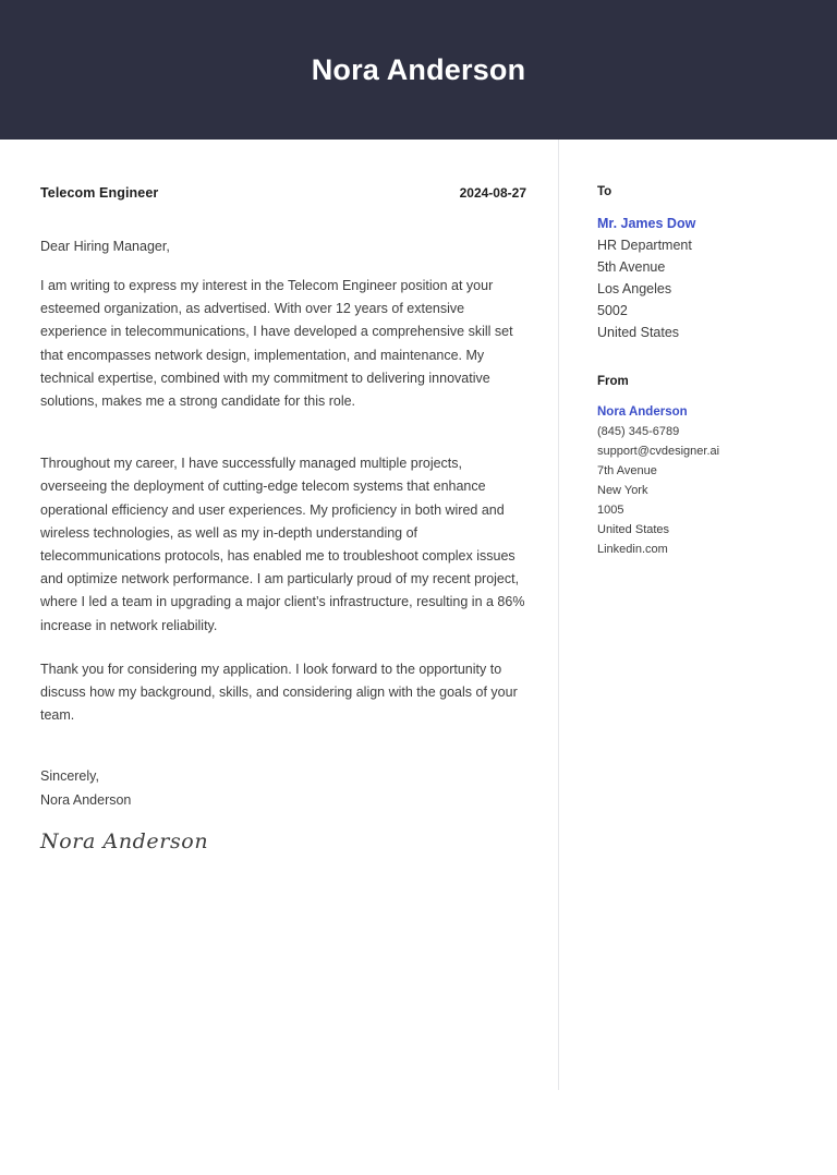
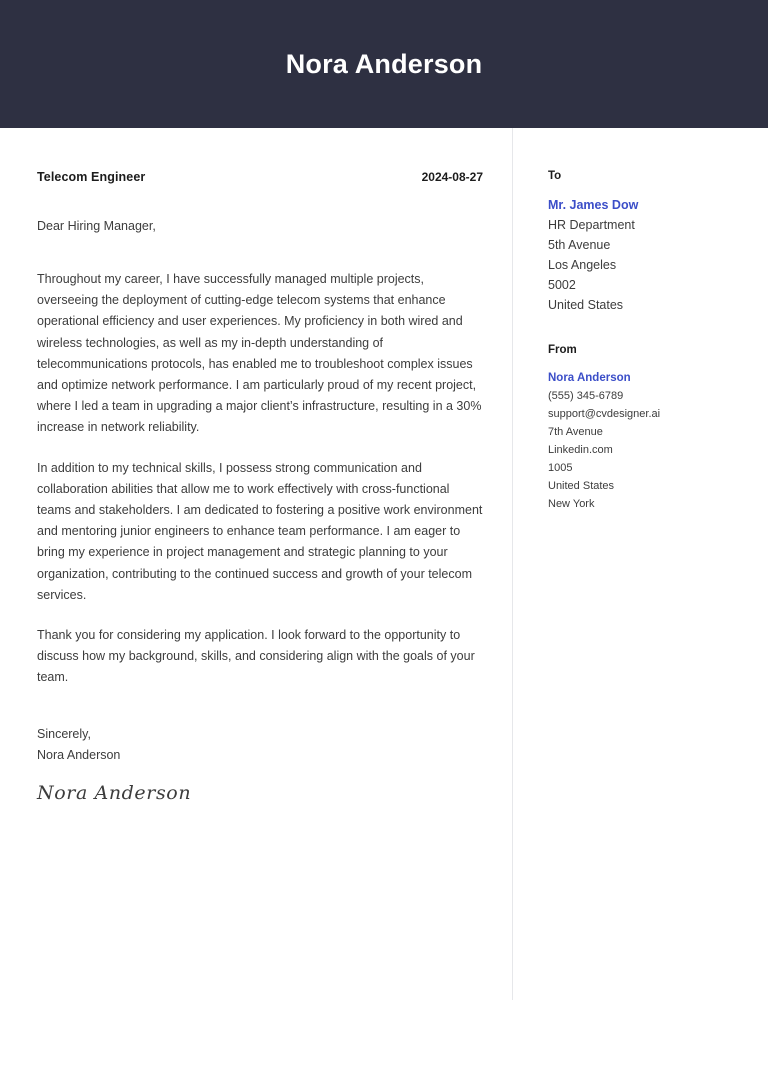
  Nora Anderson
  Telecom Engineer
  2024-08-27
  Dear Hiring Manager,
- I am writing to express my interest in the Telecom Engineer position at your esteemed organization, as advertised. With over 12 years of extensive experience in telecommunications, I have developed a comprehensive skill set that encompasses network design, implementation, and maintenance. My technical expertise, combined with my commitment to delivering innovative solutions, makes me a strong candidate for this role.
- Throughout my career, I have successfully managed multiple projects, overseeing the deployment of cutting-edge telecom systems that enhance operational efficiency and user experiences. My proficiency in both wired and wireless technologies, as well as my in-depth understanding of telecommunications protocols, has enabled me to troubleshoot complex issues and optimize network performance. I am particularly proud of my recent project, where I led a team in upgrading a major client’s infrastructure, resulting in a 86% increase in network reliability.
+ Throughout my career, I have successfully managed multiple projects, overseeing the deployment of cutting-edge telecom systems that enhance operational efficiency and user experiences. My proficiency in both wired and wireless technologies, as well as my in-depth understanding of telecommunications protocols, has enabled me to troubleshoot complex issues and optimize network performance. I am particularly proud of my recent project, where I led a team in upgrading a major client’s infrastructure, resulting in a 30% increase in network reliability.
+ In addition to my technical skills, I possess strong communication and collaboration abilities that allow me to work effectively with cross-functional teams and stakeholders. I am dedicated to fostering a positive work environment and mentoring junior engineers to enhance team performance. I am eager to bring my experience in project management and strategic planning to your organization, contributing to the continued success and growth of your telecom services.
  Thank you for considering my application. I look forward to the opportunity to discuss how my background, skills, and considering align with the goals of your team.
  Sincerely,
  Nora Anderson
  Nora Anderson
  To
  Mr. James Dow
  HR Department
  5th Avenue
  Los Angeles
  5002
  United States
  From
  Nora Anderson
- (845) 345-6789
+ (555) 345-6789
  support@cvdesigner.ai
  7th Avenue
- New York
+ Linkedin.com
  1005
  United States
- Linkedin.com
+ New York
